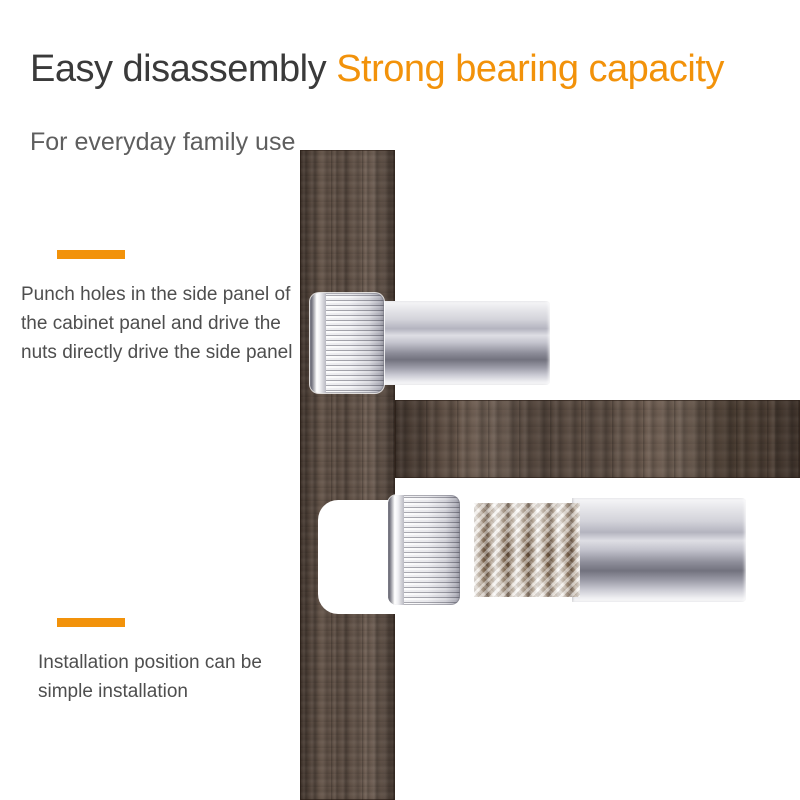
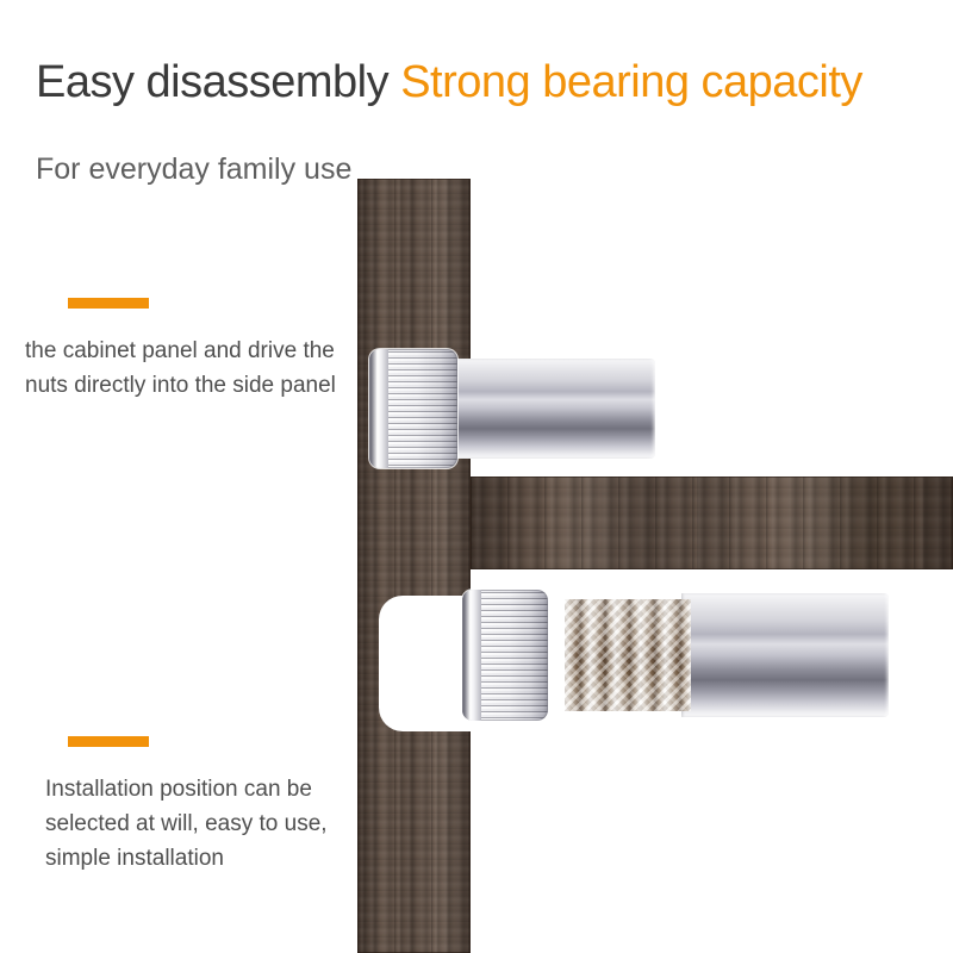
  Easy disassembly Strong bearing capacity
  For everyday family use
- Punch holes in the side panel of
  the cabinet panel and drive the
- nuts directly drive the side panel
+ nuts directly into the side panel
  Installation position can be
+ selected at will, easy to use,
  simple installation
